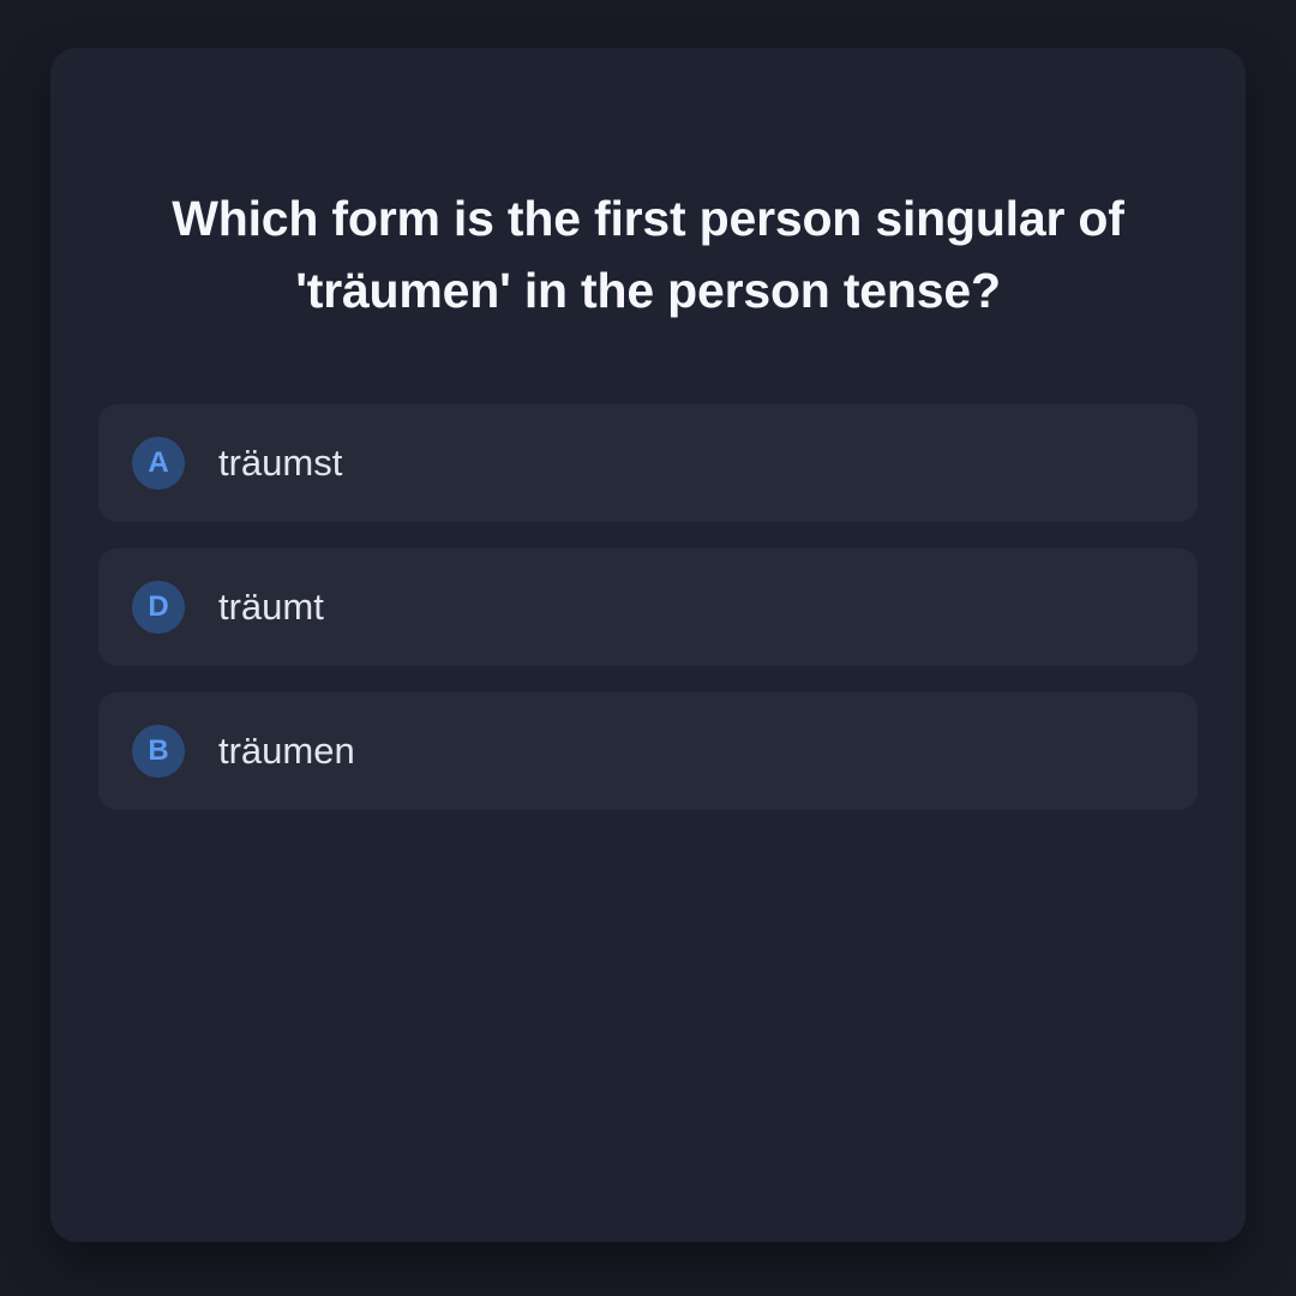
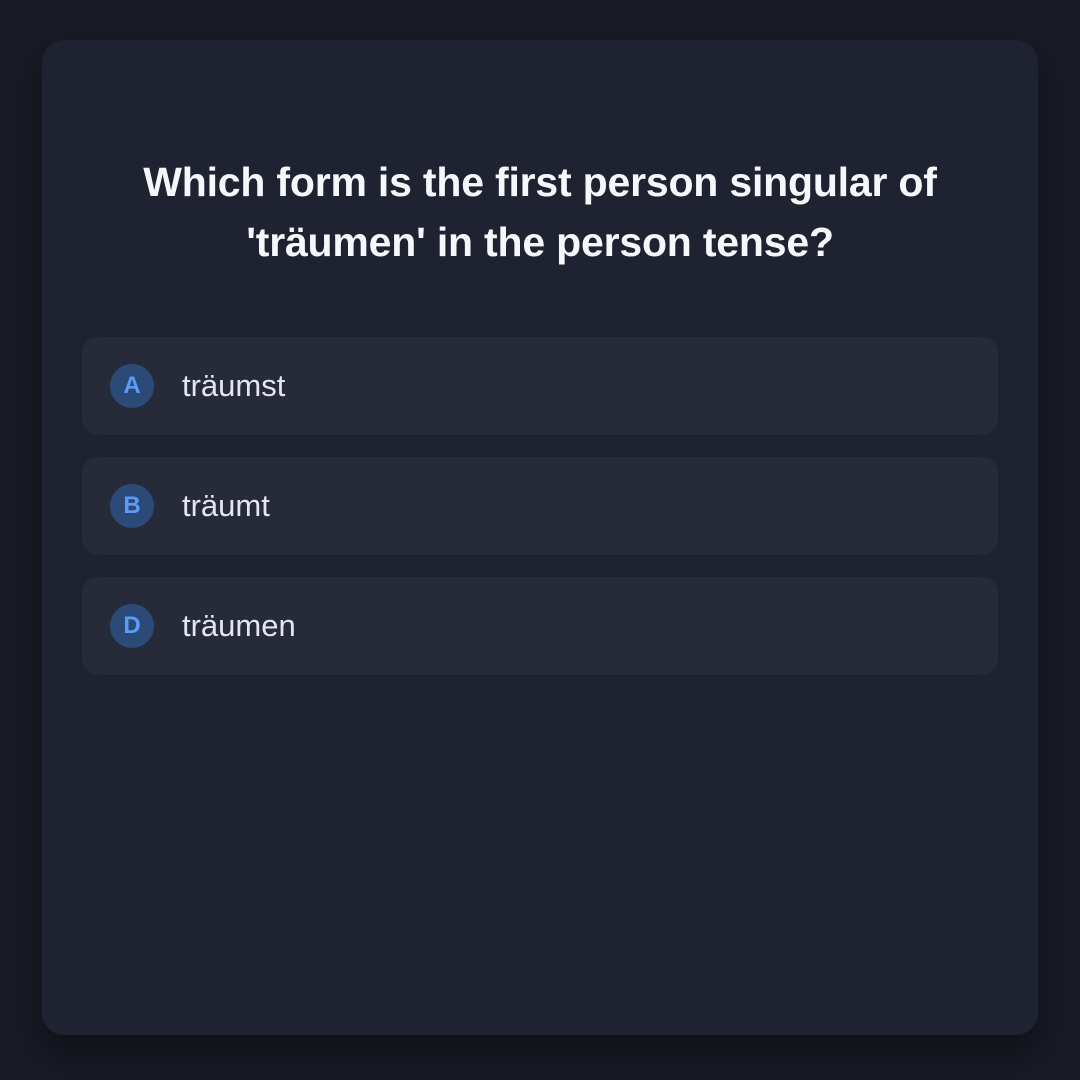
  Which form is the first person singular of 'träumen' in the person tense?
  A
  träumst
- D
+ B
  träumt
- B
+ D
  träumen
